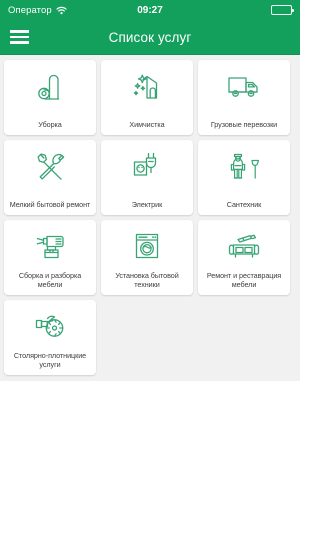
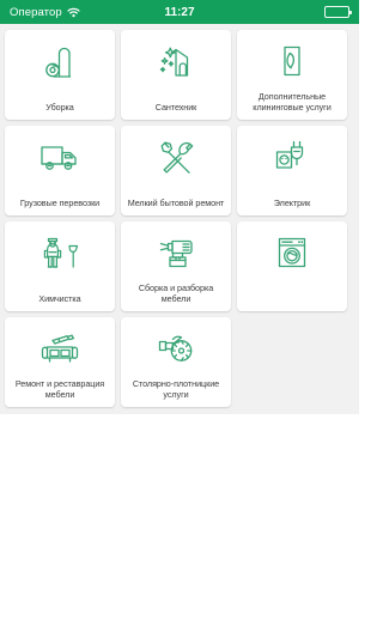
  Оператор
- 09:27
+ 11:27
- Список услуг
  Уборка
- Химчистка
+ Сантехник
+ Дополнительные клининговые услуги
  Грузовые перевозки
  Мелкий бытовой ремонт
  Электрик
- Сантехник
+ Химчистка
  Сборка и разборка мебели
- Установка бытовой техники
  Ремонт и реставрация мебели
  Столярно-плотницкие услуги
